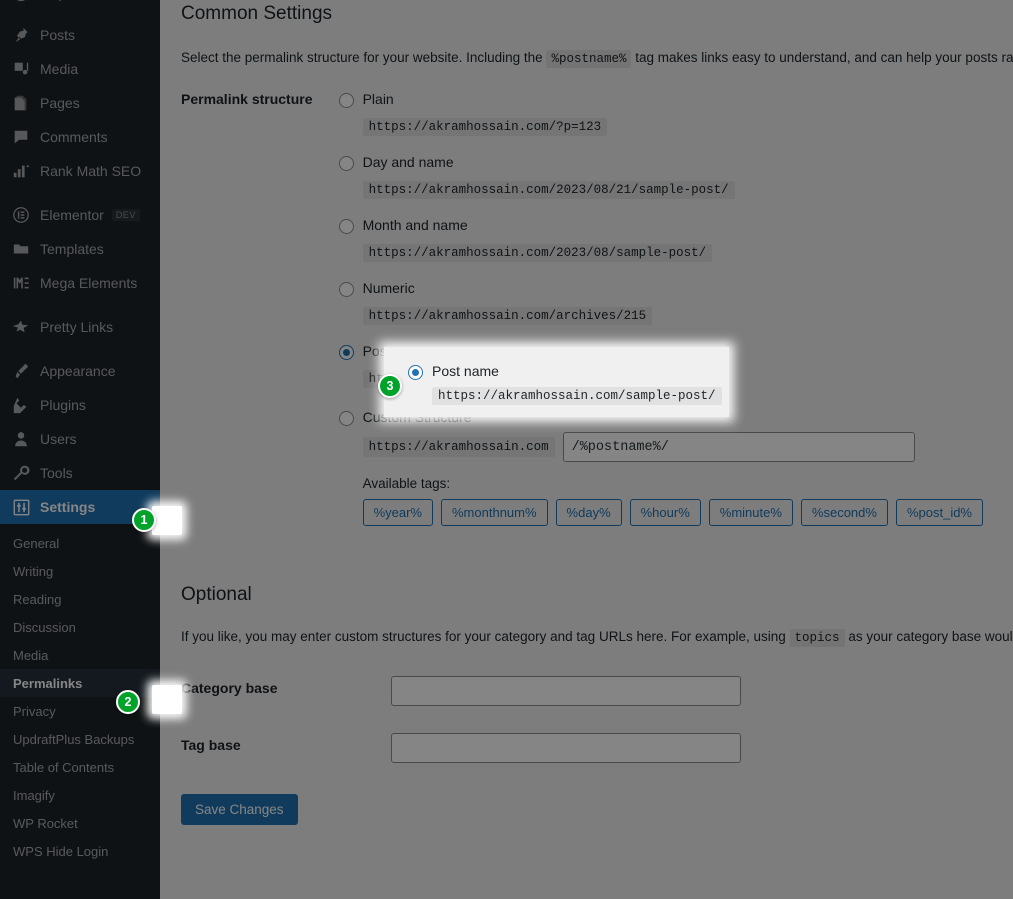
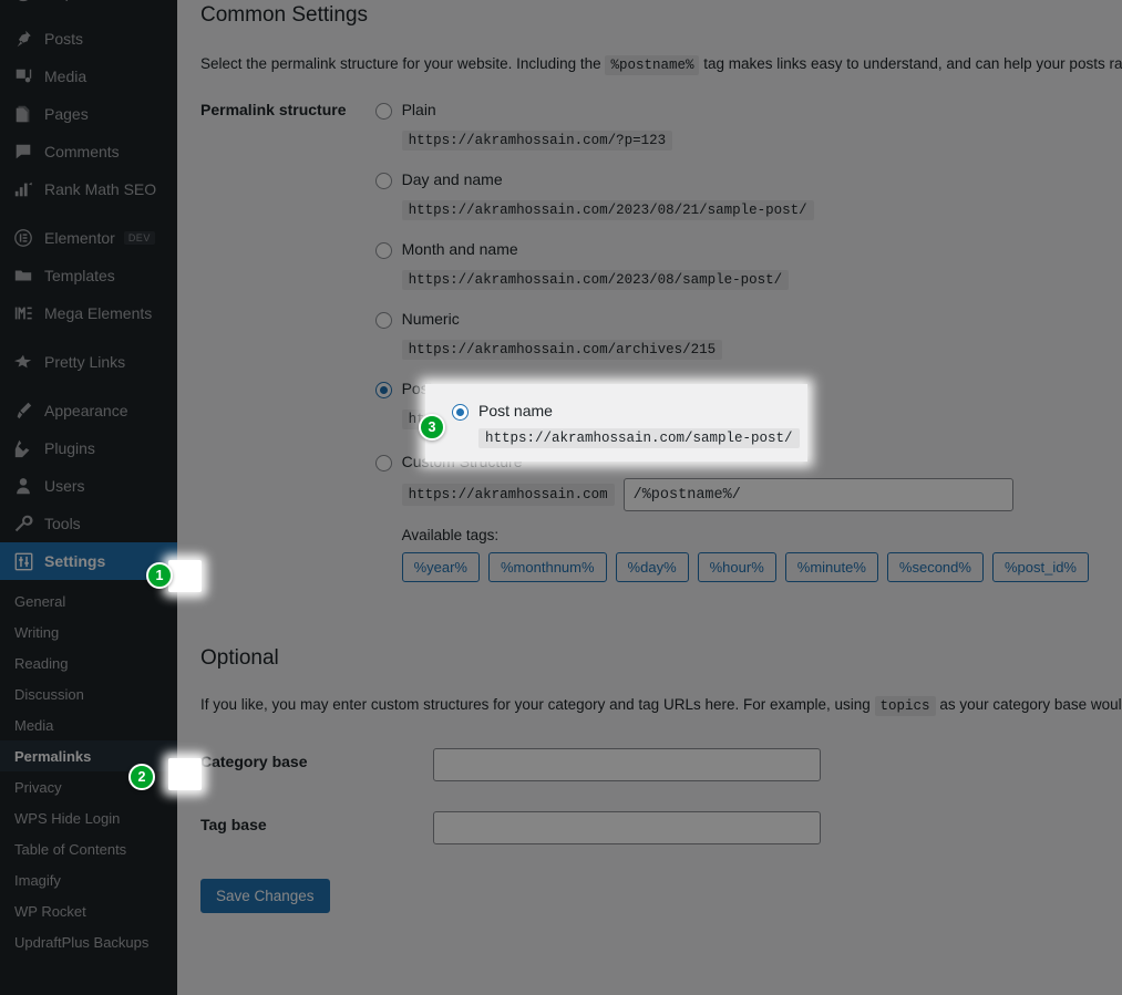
  Posts
  Media
  Pages
  Comments
  Rank Math SEO
  Elementor
  DEV
  Templates
  Mega Elements
  Pretty Links
  Appearance
  Plugins
  Users
  Tools
  Settings
  General
  Writing
  Reading
  Discussion
  Media
  Permalinks
  Privacy
- UpdraftPlus Backups
+ WPS Hide Login
  Table of Contents
  Imagify
  WP Rocket
- WPS Hide Login
+ UpdraftPlus Backups
  Common Settings
  Select the permalink structure for your website. Including the %postname% tag makes links easy to understand, and can help your posts ra
  Permalink structure	Plain https://akramhossain.com/?p=123 Day and name https://akramhossain.com/2023/08/21/sample-post/ Month and name https://akramhossain.com/2023/08/sample-post/ Numeric https://akramhossain.com/archives/215 Po h Custom Structure https://akramhossain.com /%postname%/ Available tags: %year% %monthnum% %day% %hour% %minute% %second% %post_id%
  Optional
  If you like, you may enter custom structures for your category and tag URLs here. For example, using topics as your category base woul
  Category base
  Tag base
  Save Changes
  Post name
  https://akramhossain.com/sample-post/
  1
  2
  3
